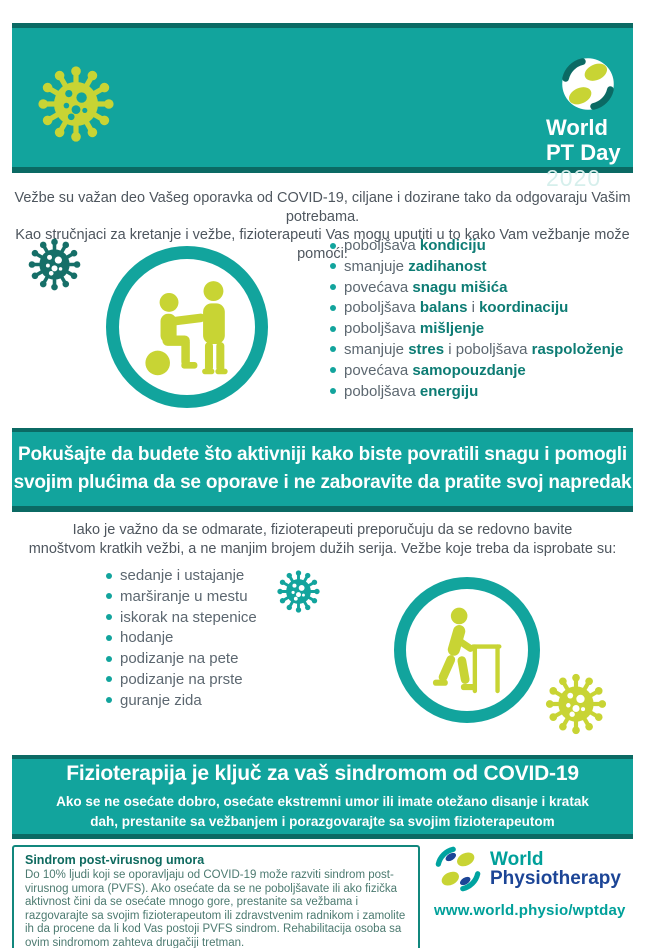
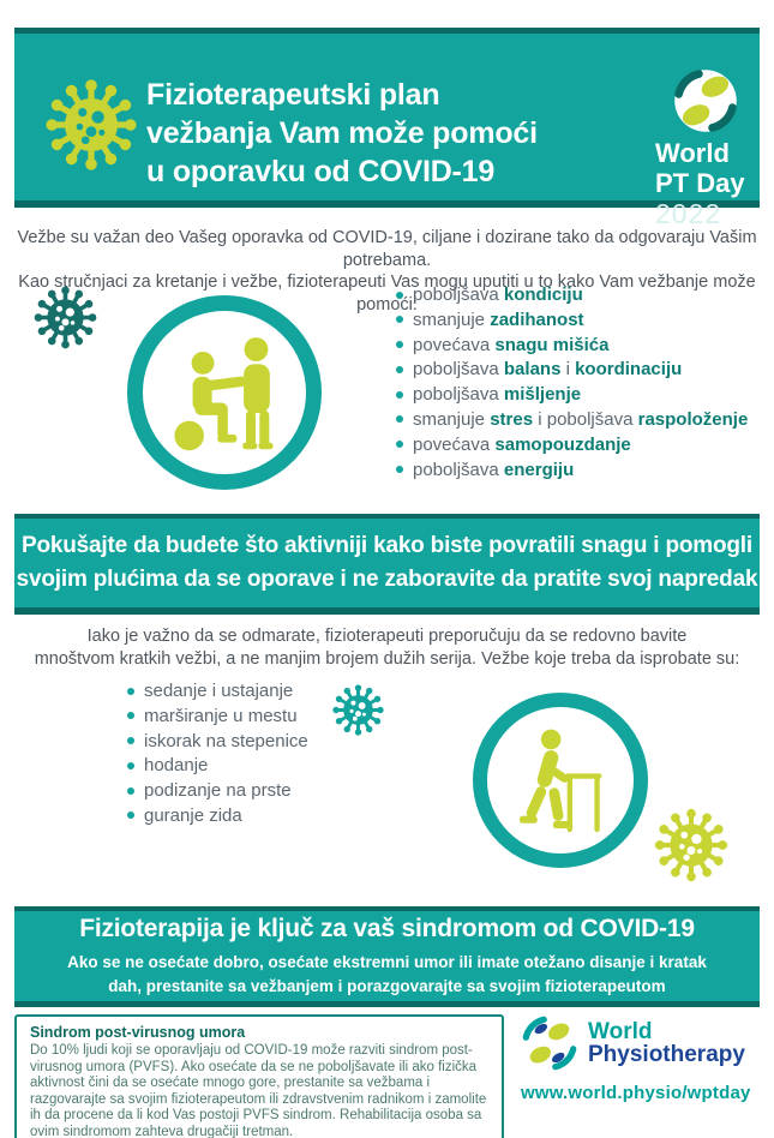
+ Fizioterapeutski plan
+ vežbanja Vam može pomoći
+ u oporavku od COVID-19
  World
  PT Day
- 2020
+ 2022
  Vežbe su važan deo Vašeg oporavka od COVID-19, ciljane i dozirane tako da odgovaraju Vašim potrebama.
  Kao stručnjaci za kretanje i vežbe, fizioterapeuti Vas mogu uputiti u to kako Vam vežbanje može pomoći:
  poboljšava kondiciju
  smanjuje zadihanost
  povećava snagu mišića
  poboljšava balans i koordinaciju
  poboljšava mišljenje
  smanjuje stres i poboljšava raspoloženje
  povećava samopouzdanje
  poboljšava energiju
  Pokušajte da budete što aktivniji kako biste povratili snagu i pomogli
  svojim plućima da se oporave i ne zaboravite da pratite svoj napredak
  Iako je važno da se odmarate, fizioterapeuti preporučuju da se redovno bavite
  mnoštvom kratkih vežbi, a ne manjim brojem dužih serija. Vežbe koje treba da isprobate su:
  sedanje i ustajanje
  marširanje u mestu
  iskorak na stepenice
  hodanje
- podizanje na pete
  podizanje na prste
  guranje zida
  Fizioterapija je ključ za vaš sindromom od COVID-19
  Ako se ne osećate dobro, osećate ekstremni umor ili imate otežano disanje i kratak
  dah, prestanite sa vežbanjem i porazgovarajte sa svojim fizioterapeutom
  Sindrom post-virusnog umora
  Do 10% ljudi koji se oporavljaju od COVID-19 može razviti sindrom post-virusnog umora (PVFS). Ako osećate da se ne poboljšavate ili ako fizička aktivnost čini da se osećate mnogo gore, prestanite sa vežbama i razgovarajte sa svojim fizioterapeutom ili zdravstvenim radnikom i zamolite ih da procene da li kod Vas postoji PVFS sindrom. Rehabilitacija osoba sa ovim sindromom zahteva drugačiji tretman.
  World
  Physiotherapy
  www.world.physio/wptday
